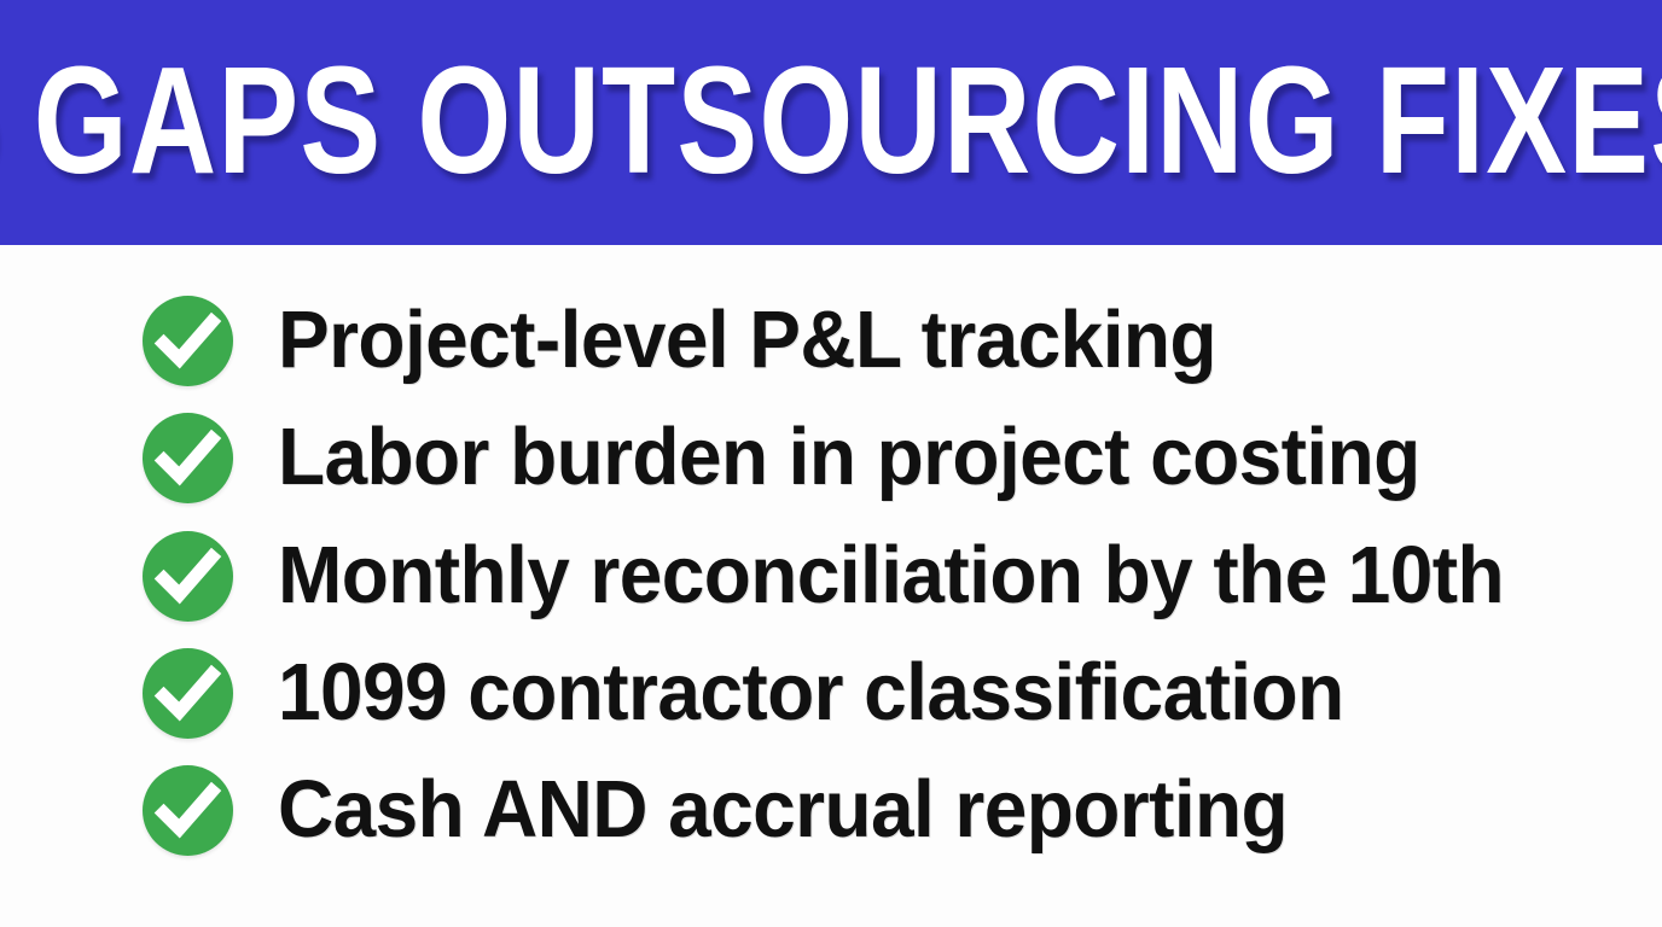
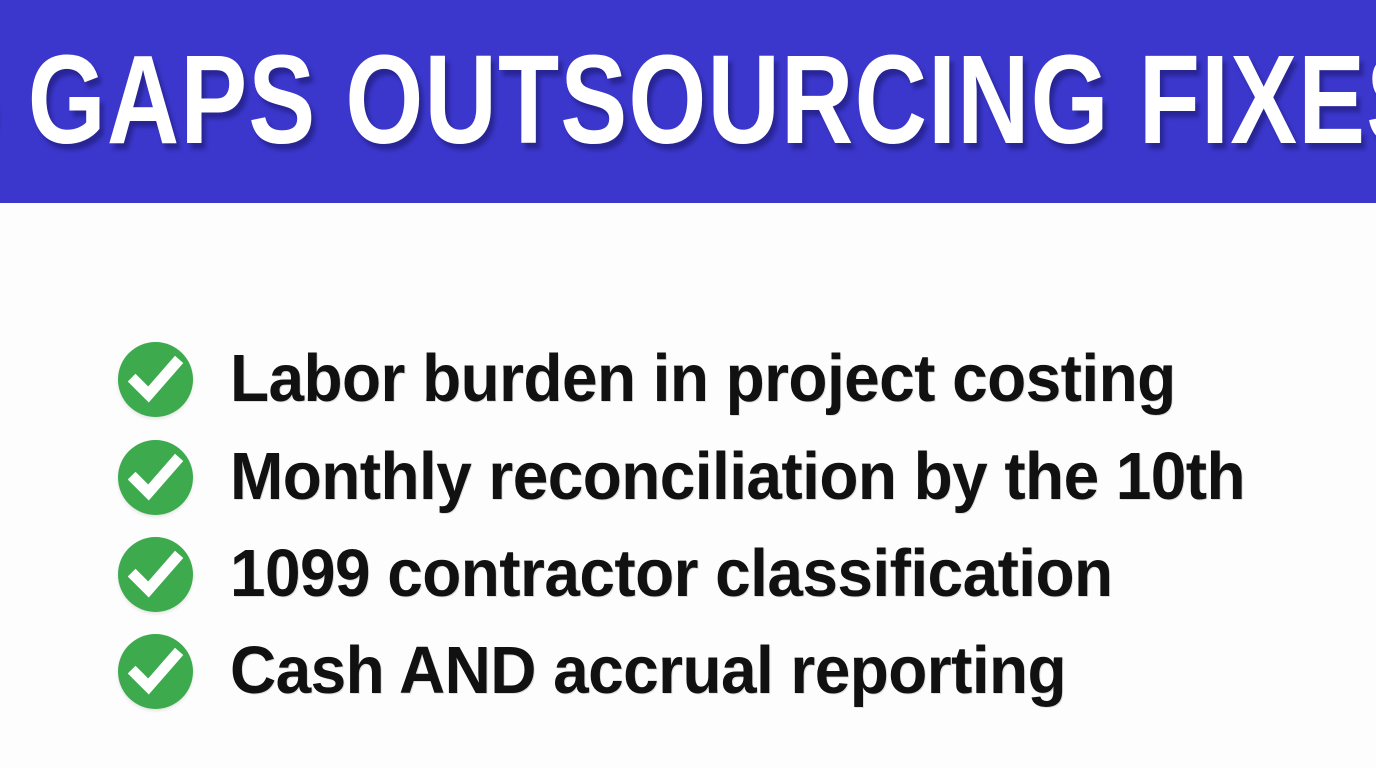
  GAPS OUTSOURCING FIXE
- Project-level P&L tracking
  Labor burden in project costing
  Monthly reconciliation by the 10th
  1099 contractor classification
  Cash AND accrual reporting
